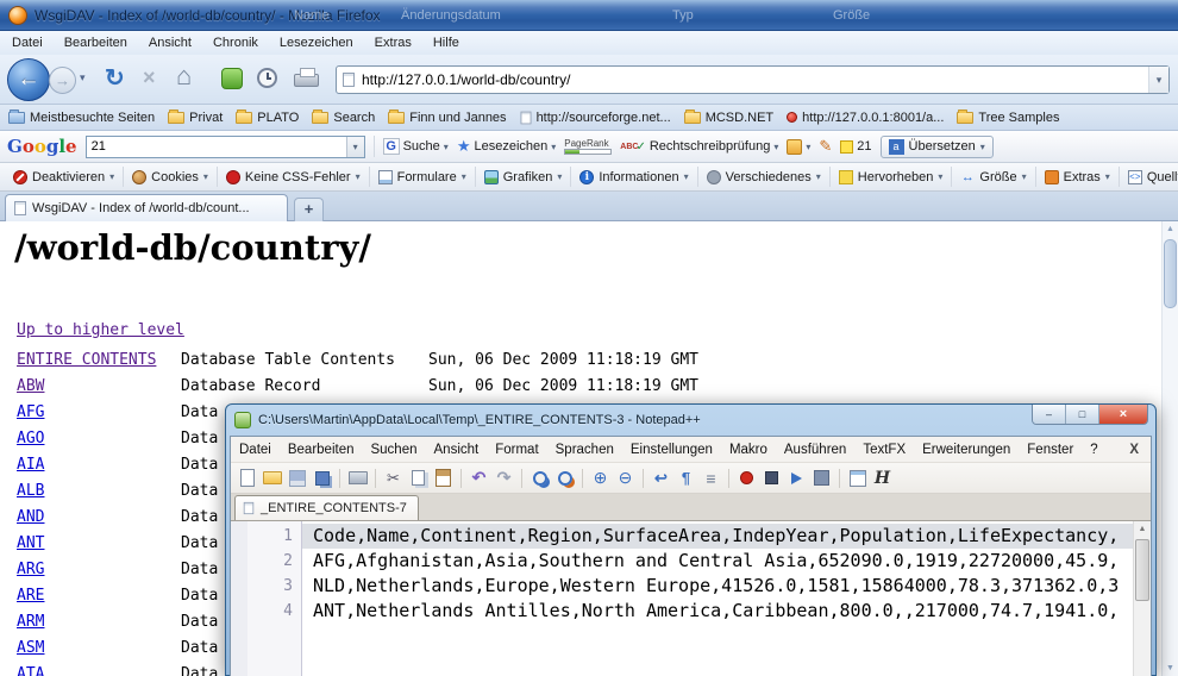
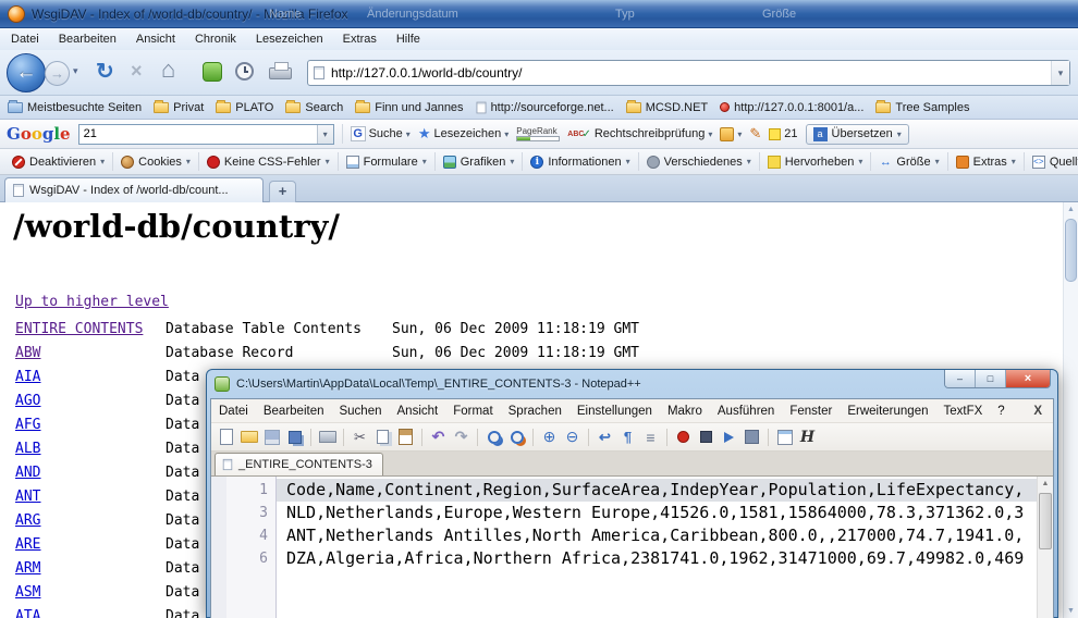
  WsgiDAV - Index of /world-db/country/ - Mozilla Firefox
  Name
  Änderungsdatum
  Typ
  Größe
  Datei
  Bearbeiten
  Ansicht
  Chronik
  Lesezeichen
  Extras
  Hilfe
  ▾
  http://127.0.0.1/world-db/country/
  ▾
  Meistbesuchte Seiten
  Privat
  PLATO
  Search
  Finn und Jannes
  http://sourceforge.net...
  MCSD.NET
  http://127.0.0.1:8001/a...
  Tree Samples
  Google
  21
  ▾
  Suche
  ▾
  Lesezeichen
  ▾
  PageRank
  Rechtschreibprüfung
  ▾
  ▾
  21
  Übersetzen
  ▾
  Deaktivieren
  ▾
  Cookies
  ▾
  Keine CSS-Fehler
  ▾
  Formulare
  ▾
  Grafiken
  ▾
  Informationen
  ▾
  Verschiedenes
  ▾
  Hervorheben
  ▾
  Größe
  ▾
  Extras
  ▾
  WsgiDAV - Index of /world-db/count...
  +
  /world-db/country/
  Up to higher level
  ENTIRE CONTENTS
  Database Table Contents
  Sun, 06 Dec 2009 11:18:19 GMT
  ABW
  Database Record
  Sun, 06 Dec 2009 11:18:19 GMT
- AFG
+ AIA
  Data
  AGO
  Data
- AIA
+ AFG
  Data
  ALB
  Data
  AND
  Data
  ANT
  Data
  ARG
  Data
  ARE
  Data
  ARM
  Data
  ASM
  Data
  ATA
  Data
  C:\Users\Martin\AppData\Local\Temp\_ENTIRE_CONTENTS-3 - Notepad++
  –
  □
  ×
  Datei
  Bearbeiten
  Suchen
  Ansicht
  Format
  Sprachen
  Einstellungen
  Makro
  Ausführen
- TextFX
+ Fenster
  Erweiterungen
- Fenster
+ TextFX
  ?
  X
- _ENTIRE_CONTENTS-7
+ _ENTIRE_CONTENTS-3
  1
  Code,Name,Continent,Region,SurfaceArea,IndepYear,Population,LifeExpectancy,
- 2
- AFG,Afghanistan,Asia,Southern and Central Asia,652090.0,1919,22720000,45.9,
  3
  NLD,Netherlands,Europe,Western Europe,41526.0,1581,15864000,78.3,371362.0,3
  4
  ANT,Netherlands Antilles,North America,Caribbean,800.0,,217000,74.7,1941.0,
+ 6
+ DZA,Algeria,Africa,Northern Africa,2381741.0,1962,31471000,69.7,49982.0,469
